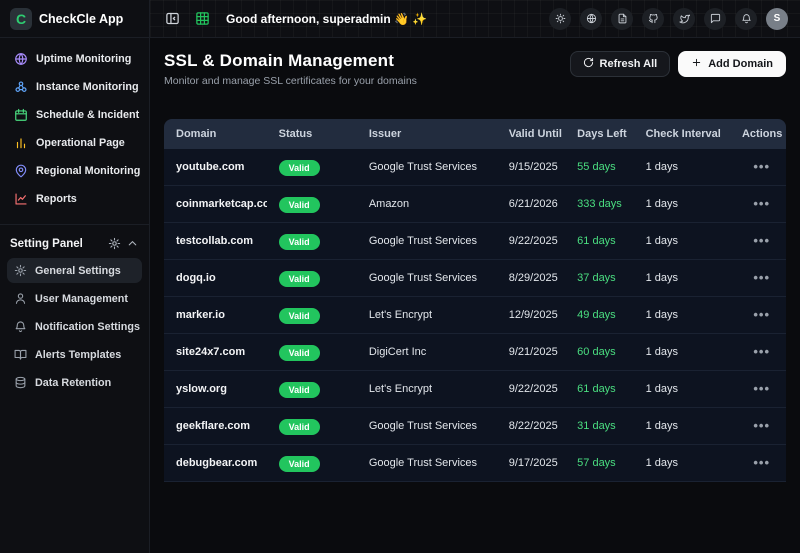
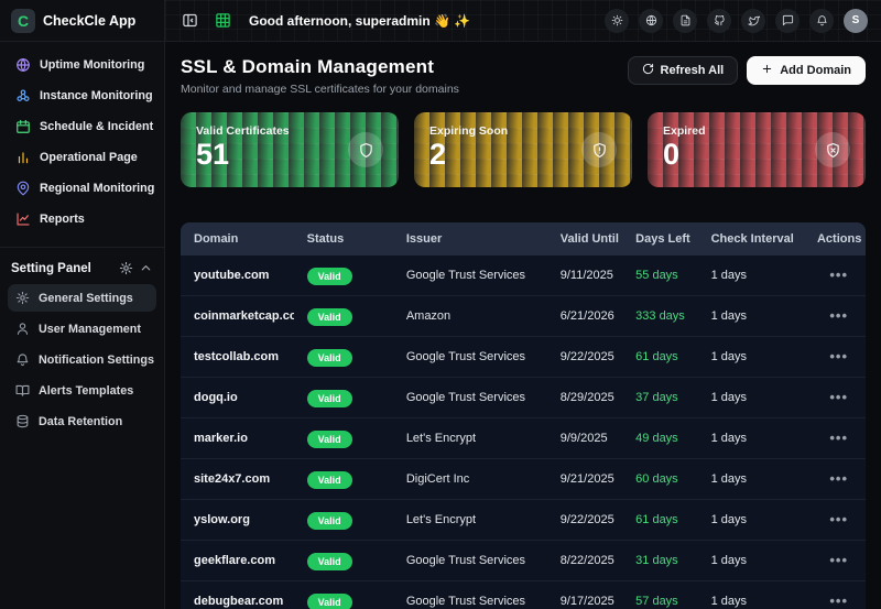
  C
  CheckCle App
  Uptime Monitoring
  Instance Monitoring
  Schedule & Incident
  Operational Page
  Regional Monitoring
  Reports
  Setting Panel
  General Settings
  User Management
  Notification Settings
  Alerts Templates
  Data Retention
  Good afternoon, superadmin 👋 ✨
  S
  SSL & Domain Management
  Monitor and manage SSL certificates for your domains
  Refresh All
  Add Domain
+ Valid Certificates
+ 51
+ Expiring Soon
+ 2
+ Expired
+ 0
  Domain
  Status
  Issuer
  Valid Until
  Days Left
  Check Interval
  Actions
  youtube.com
  Valid
  Google Trust Services
- 9/15/2025
+ 9/11/2025
  55 days
  1 days
  •••
  coinmarketcap.co
  Valid
  Amazon
  6/21/2026
  333 days
  1 days
  •••
  testcollab.com
  Valid
  Google Trust Services
  9/22/2025
  61 days
  1 days
  •••
  dogq.io
  Valid
  Google Trust Services
  8/29/2025
  37 days
  1 days
  •••
  marker.io
  Valid
  Let's Encrypt
- 12/9/2025
+ 9/9/2025
  49 days
  1 days
  •••
  site24x7.com
  Valid
  DigiCert Inc
  9/21/2025
  60 days
  1 days
  •••
  yslow.org
  Valid
  Let's Encrypt
  9/22/2025
  61 days
  1 days
  •••
  geekflare.com
  Valid
  Google Trust Services
  8/22/2025
  31 days
  1 days
  •••
  debugbear.com
  Valid
  Google Trust Services
  9/17/2025
  57 days
  1 days
  •••
